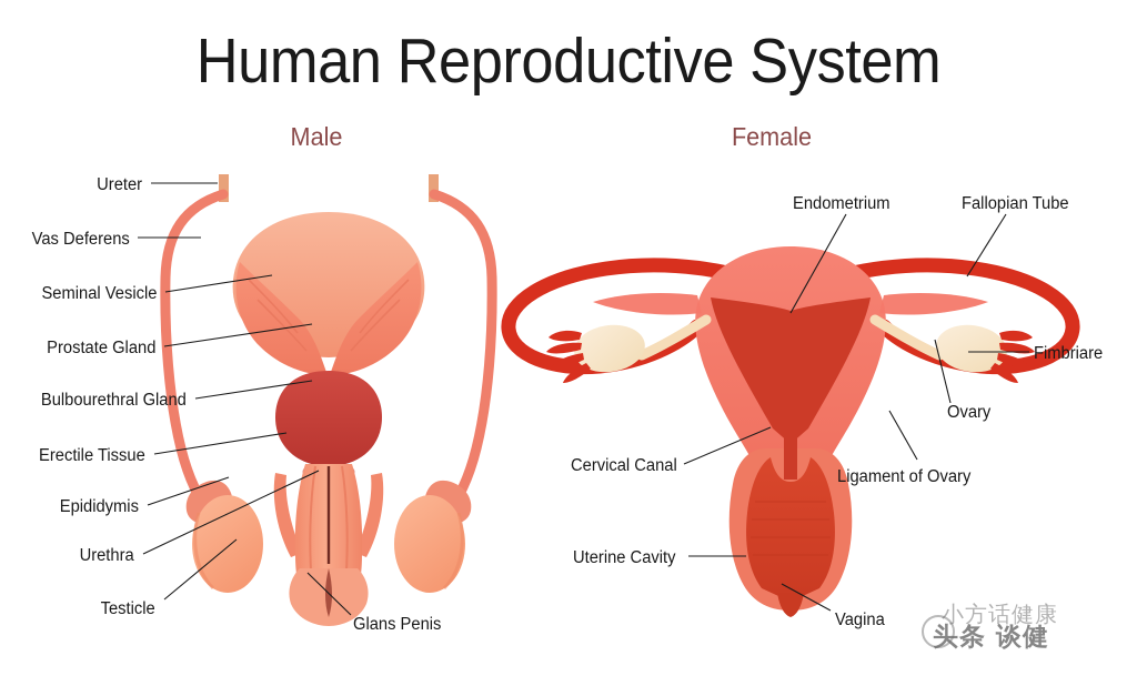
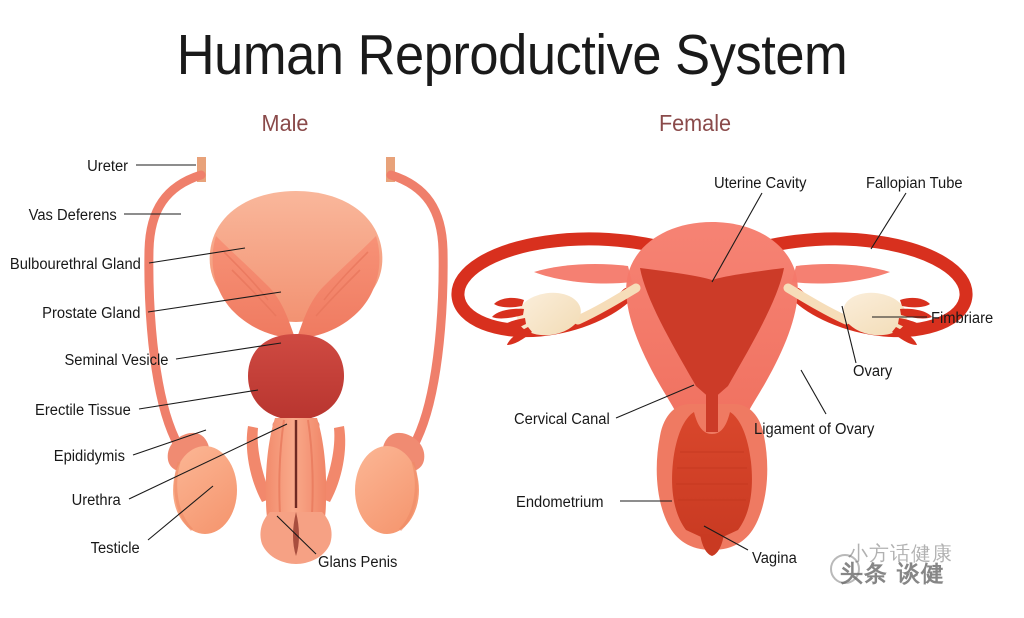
  Human Reproductive System
  Male
  Female
  Ureter
  Vas Deferens
- Seminal Vesicle
+ Bulbourethral Gland
  Prostate Gland
- Bulbourethral Gland
+ Seminal Vesicle
  Erectile Tissue
  Epididymis
  Urethra
  Testicle
  Glans Penis
- Endometrium
+ Uterine Cavity
  Fallopian Tube
  Fimbriare
  Ovary
  Cervical Canal
  Ligament of Ovary
- Uterine Cavity
+ Endometrium
  Vagina
  小方话健康
  头条 谈健
